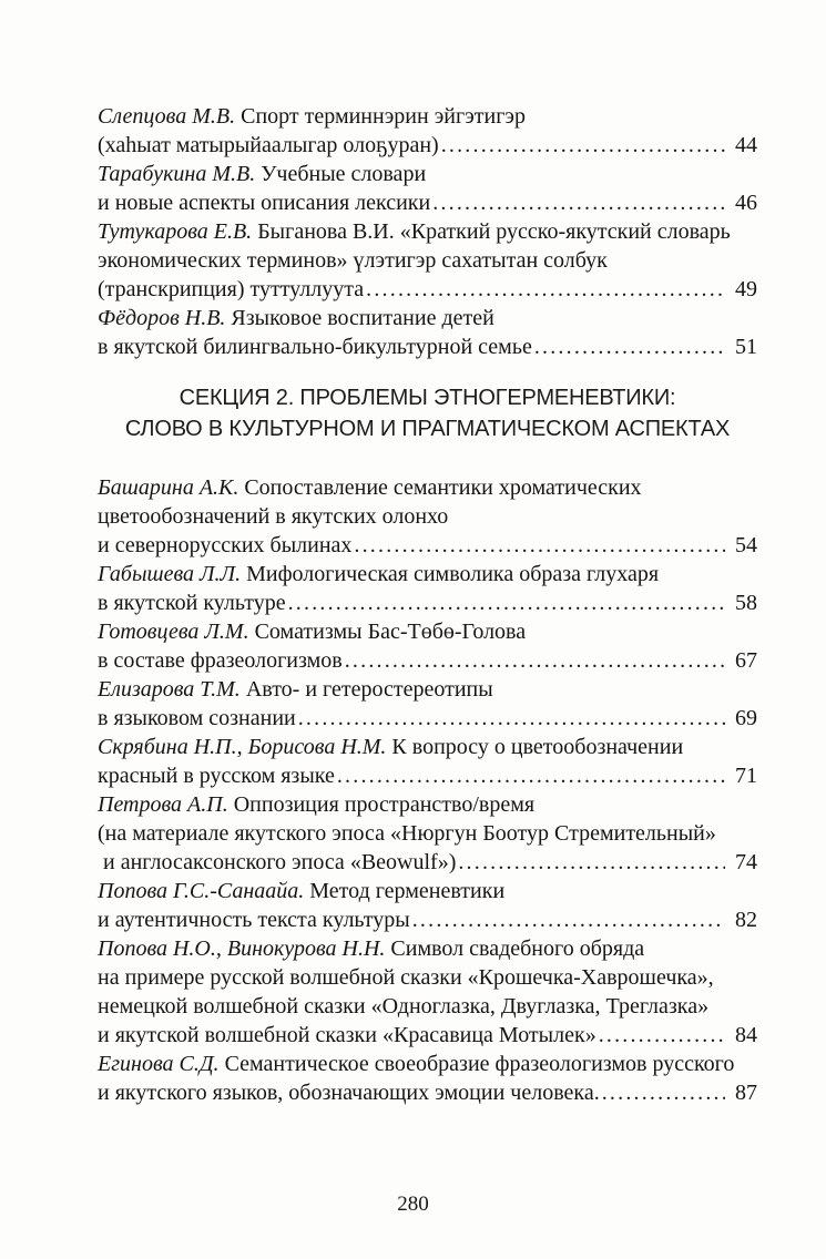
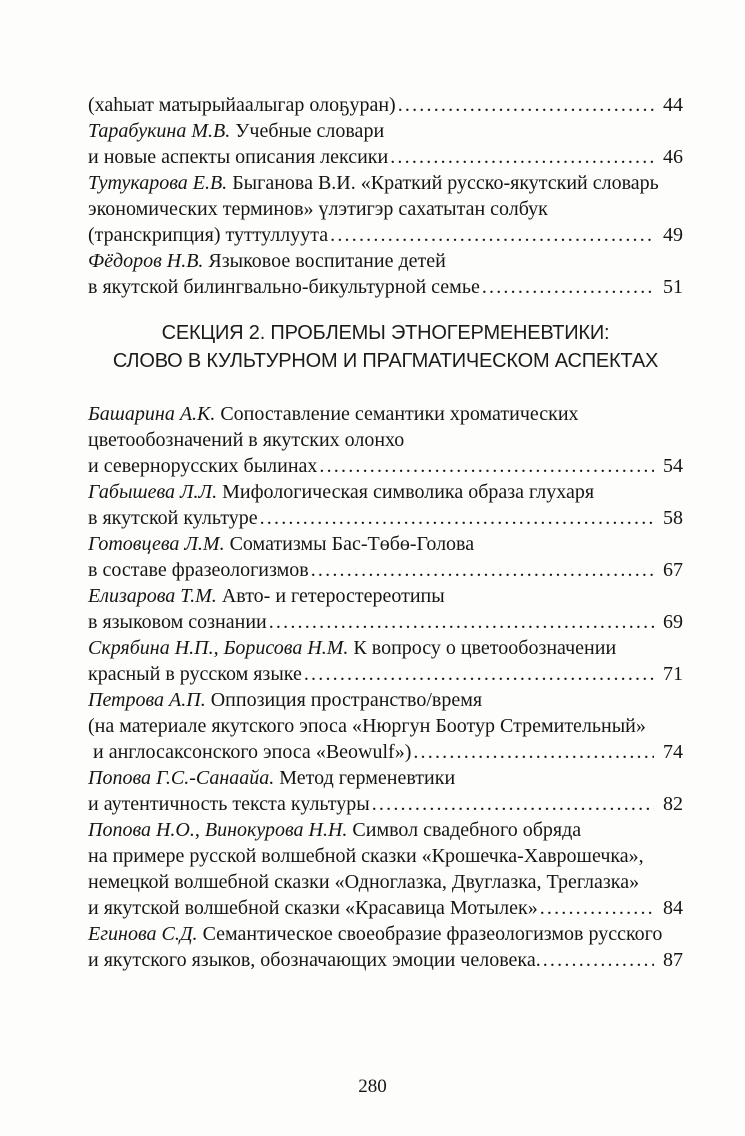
- Слепцова М.В. Спорт терминнэрин эйгэтигэр
  (хаһыат матырыйаалыгар олоҕуран)
  44
  Тарабукина М.В. Учебные словари
  и новые аспекты описания лексики
  46
  Тутукарова Е.В. Быганова В.И. «Краткий русско-якутский словарь
  экономических терминов» үлэтигэр сахатытан солбук
  (транскрипция) туттуллуута
  49
  Фёдоров Н.В. Языковое воспитание детей
  в якутской билингвально-бикультурной семье
  51
  СЕКЦИЯ 2. ПРОБЛЕМЫ ЭТНОГЕРМЕНЕВТИКИ:
  СЛОВО В КУЛЬТУРНОМ И ПРАГМАТИЧЕСКОМ АСПЕКТАХ
  Башарина А.К. Сопоставление семантики хроматических
  цветообозначений в якутских олонхо
  и севернорусских былинах
  54
  Габышева Л.Л. Мифологическая символика образа глухаря
  в якутской культуре
  58
  Готовцева Л.М. Соматизмы Бас-Төбө-Голова
  в составе фразеологизмов
  67
  Елизарова Т.М. Авто- и гетеростереотипы
  в языковом сознании
  69
  Скрябина Н.П., Борисова Н.М. К вопросу о цветообозначении
  красный в русском языке
  71
  Петрова А.П. Оппозиция пространство/время
  (на материале якутского эпоса «Нюргун Боотур Стремительный»
  и англосаксонского эпоса «Beowulf»)
  74
  Попова Г.С.-Санаайа. Метод герменевтики
  и аутентичность текста культуры
  82
  Попова Н.О., Винокурова Н.Н. Символ свадебного обряда
  на примере русской волшебной сказки «Крошечка-Хаврошечка»,
  немецкой волшебной сказки «Одноглазка, Двуглазка, Треглазка»
  и якутской волшебной сказки «Красавица Мотылек»
  84
  Егинова С.Д. Семантическое своеобразие фразеологизмов русского
  и якутского языков, обозначающих эмоции человека.
  87
  280
